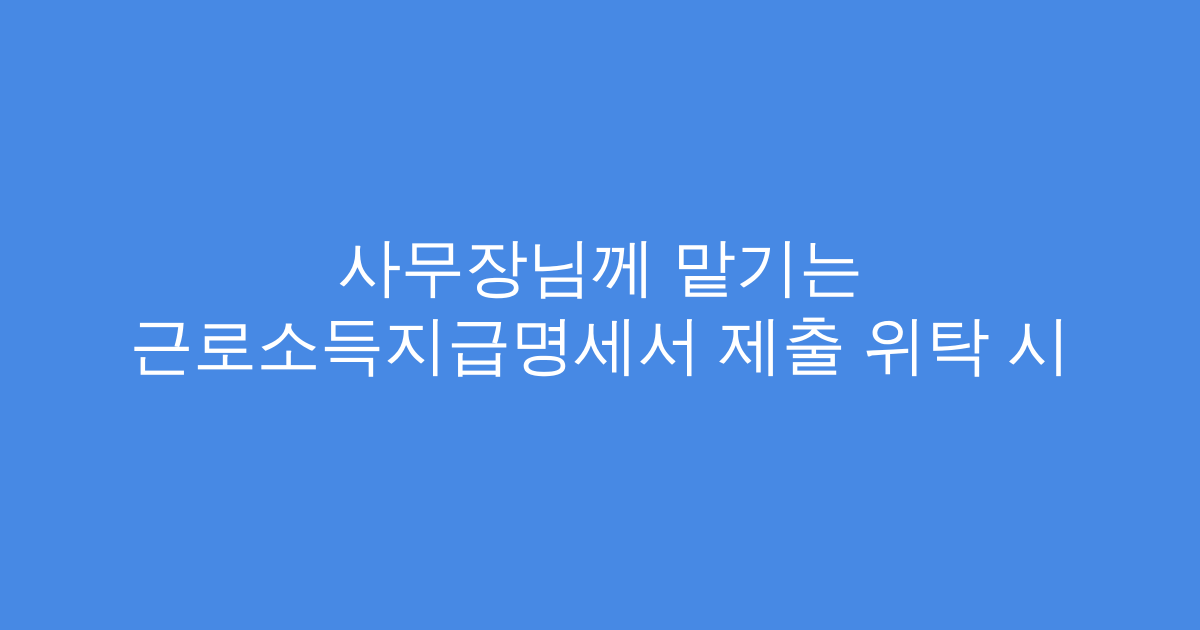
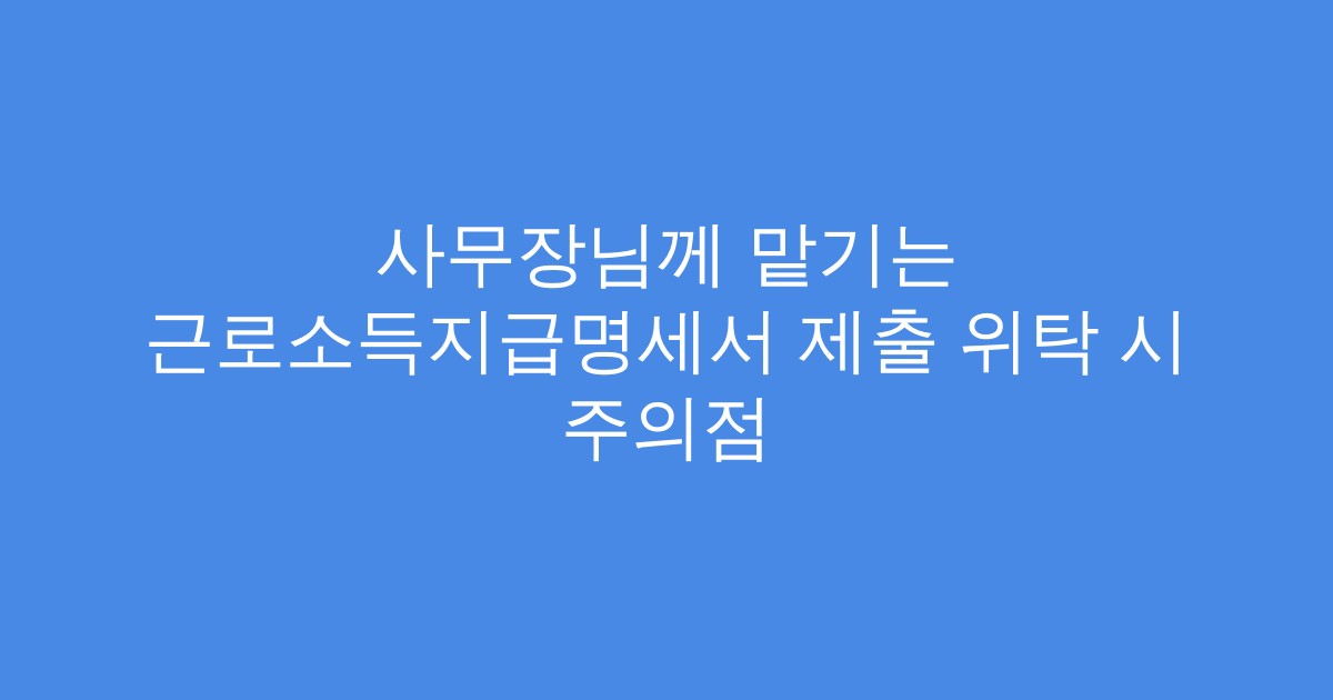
  사무장님께 맡기는
  근로소득지급명세서 제출 위탁 시
+ 주의점
